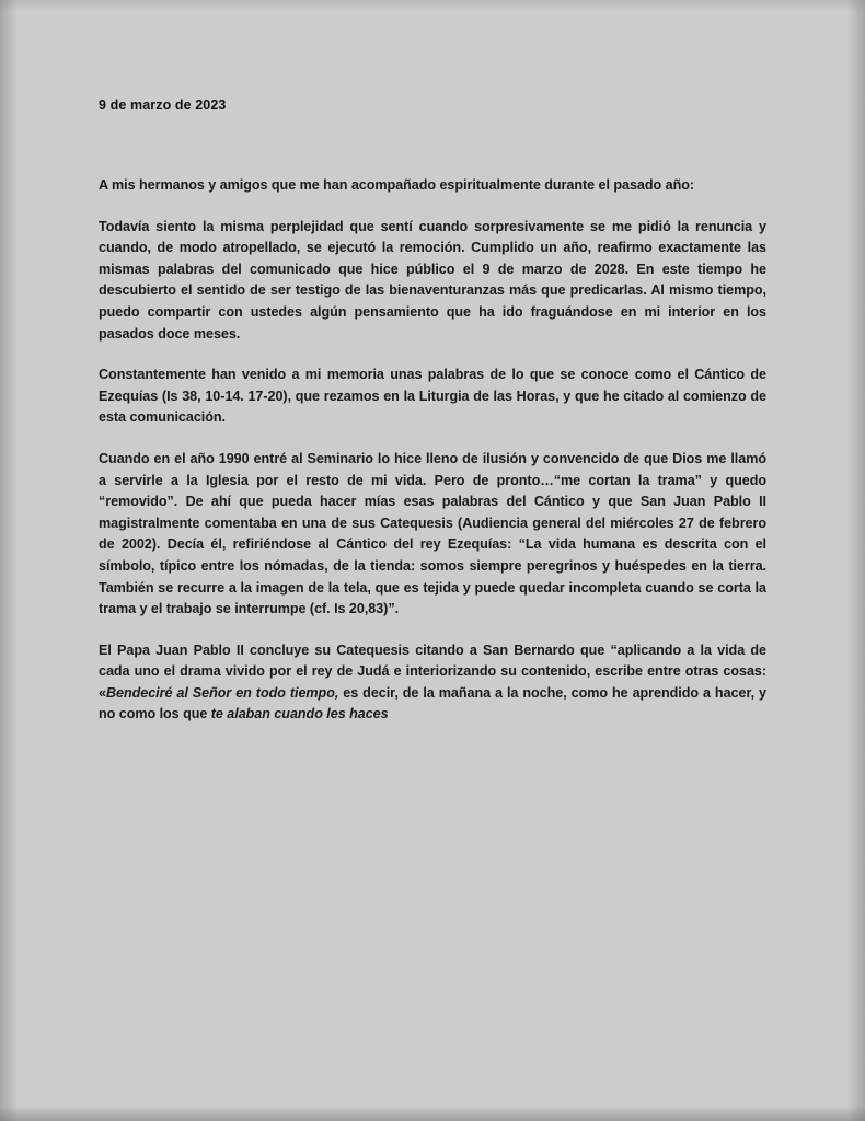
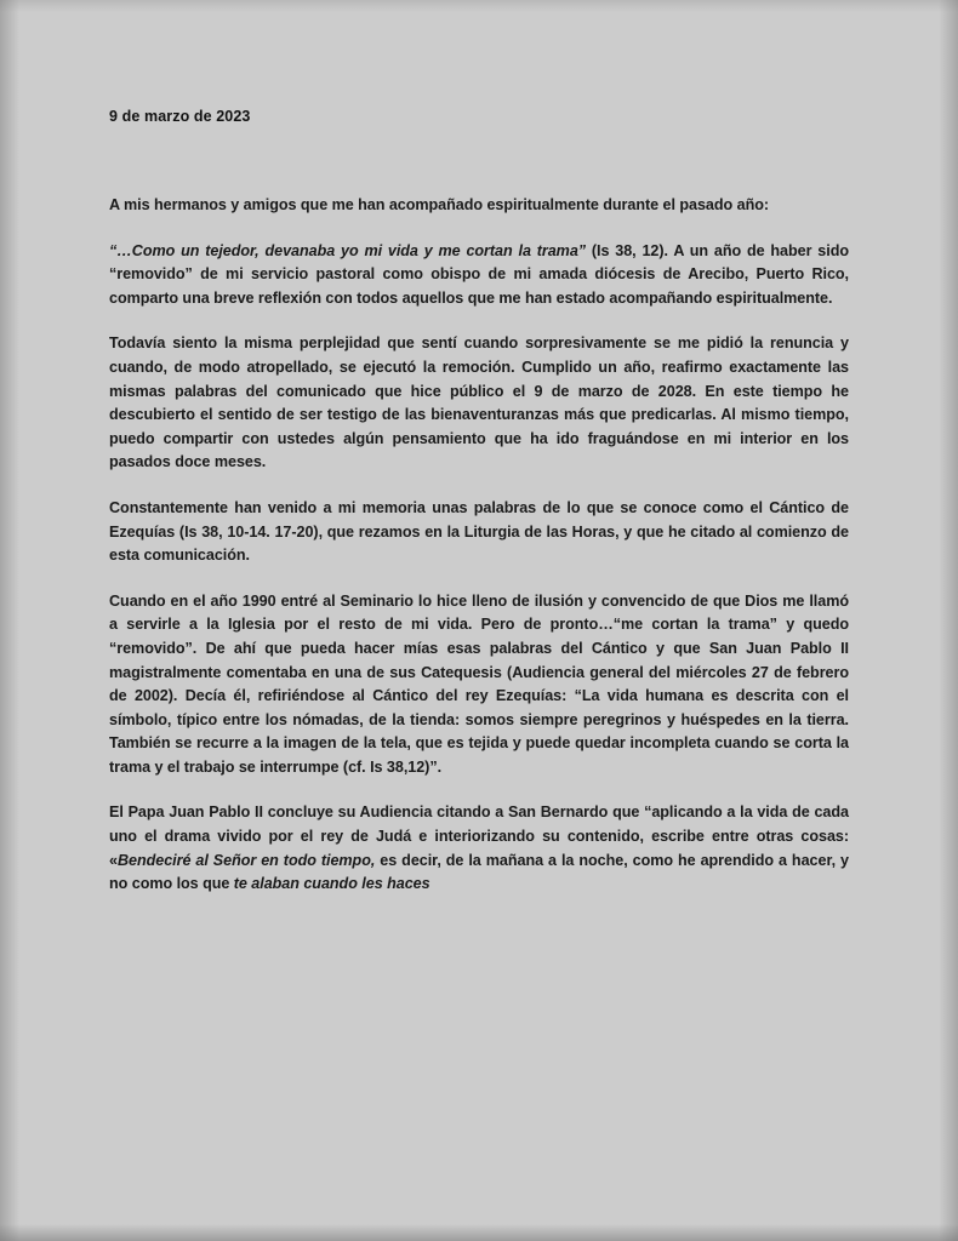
  9 de marzo de 2023
  A mis hermanos y amigos que me han acompañado espiritualmente durante el pasado año:
+ “…Como un tejedor, devanaba yo mi vida y me cortan la trama” (Is 38, 12). A un año de haber sido “removido” de mi servicio pastoral como obispo de mi amada diócesis de Arecibo, Puerto Rico, comparto una breve reflexión con todos aquellos que me han estado acompañando espiritualmente.
  Todavía siento la misma perplejidad que sentí cuando sorpresivamente se me pidió la renuncia y cuando, de modo atropellado, se ejecutó la remoción. Cumplido un año, reafirmo exactamente las mismas palabras del comunicado que hice público el 9 de marzo de 2028. En este tiempo he descubierto el sentido de ser testigo de las bienaventuranzas más que predicarlas. Al mismo tiempo, puedo compartir con ustedes algún pensamiento que ha ido fraguándose en mi interior en los pasados doce meses.
  Constantemente han venido a mi memoria unas palabras de lo que se conoce como el Cántico de Ezequías (Is 38, 10-14. 17-20), que rezamos en la Liturgia de las Horas, y que he citado al comienzo de esta comunicación.
- Cuando en el año 1990 entré al Seminario lo hice lleno de ilusión y convencido de que Dios me llamó a servirle a la Iglesia por el resto de mi vida. Pero de pronto…“me cortan la trama” y quedo “removido”. De ahí que pueda hacer mías esas palabras del Cántico y que San Juan Pablo II magistralmente comentaba en una de sus Catequesis (Audiencia general del miércoles 27 de febrero de 2002). Decía él, refiriéndose al Cántico del rey Ezequías: “La vida humana es descrita con el símbolo, típico entre los nómadas, de la tienda: somos siempre peregrinos y huéspedes en la tierra. También se recurre a la imagen de la tela, que es tejida y puede quedar incompleta cuando se corta la trama y el trabajo se interrumpe (cf. Is 20,83)”.
+ Cuando en el año 1990 entré al Seminario lo hice lleno de ilusión y convencido de que Dios me llamó a servirle a la Iglesia por el resto de mi vida. Pero de pronto…“me cortan la trama” y quedo “removido”. De ahí que pueda hacer mías esas palabras del Cántico y que San Juan Pablo II magistralmente comentaba en una de sus Catequesis (Audiencia general del miércoles 27 de febrero de 2002). Decía él, refiriéndose al Cántico del rey Ezequías: “La vida humana es descrita con el símbolo, típico entre los nómadas, de la tienda: somos siempre peregrinos y huéspedes en la tierra. También se recurre a la imagen de la tela, que es tejida y puede quedar incompleta cuando se corta la trama y el trabajo se interrumpe (cf. Is 38,12)”.
- El Papa Juan Pablo II concluye su Catequesis citando a San Bernardo que “aplicando a la vida de cada uno el drama vivido por el rey de Judá e interiorizando su contenido, escribe entre otras cosas: «Bendeciré al Señor en todo tiempo, es decir, de la mañana a la noche, como he aprendido a hacer, y no como los que te alaban cuando les haces
+ El Papa Juan Pablo II concluye su Audiencia citando a San Bernardo que “aplicando a la vida de cada uno el drama vivido por el rey de Judá e interiorizando su contenido, escribe entre otras cosas: «Bendeciré al Señor en todo tiempo, es decir, de la mañana a la noche, como he aprendido a hacer, y no como los que te alaban cuando les haces
